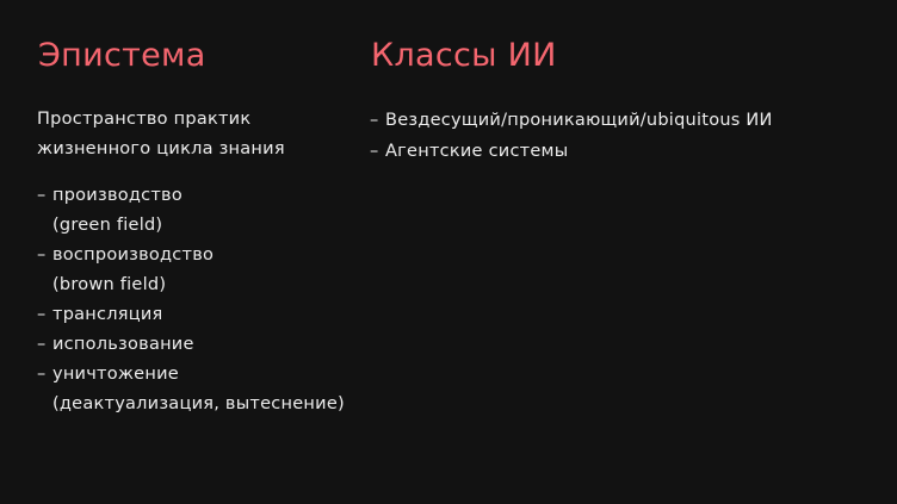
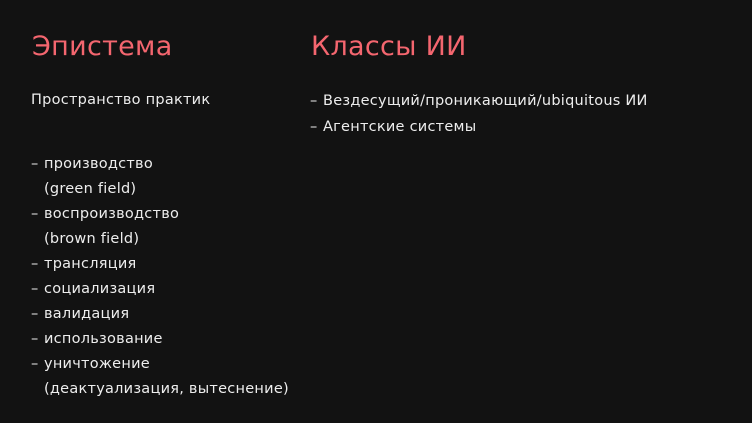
  Эпистема
  Пространство практик
- жизненного цикла знания
  – производство
  (green field)
  – воспроизводство
  (brown field)
  – трансляция
+ – социализация
+ – валидация
  – использование
  – уничтожение
  (деактуализация, вытеснение)
  Классы ИИ
  – Вездесущий/проникающий/ubiquitous ИИ
  – Агентские системы
